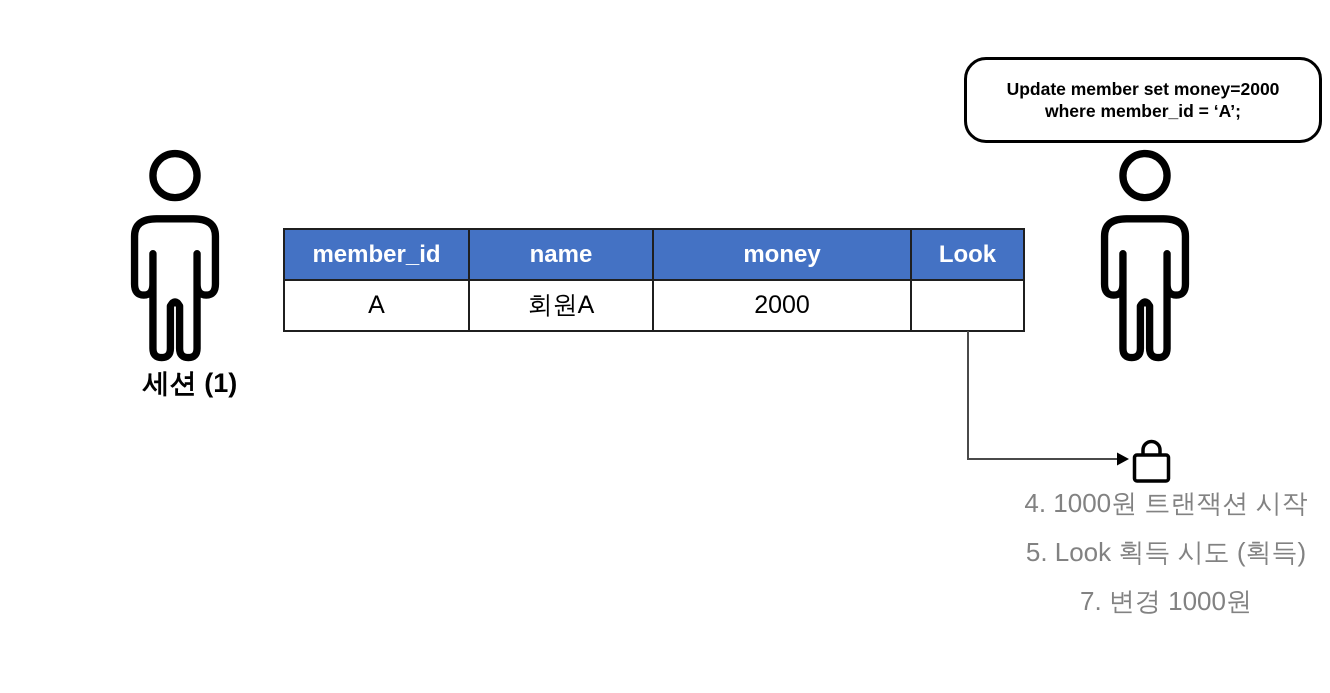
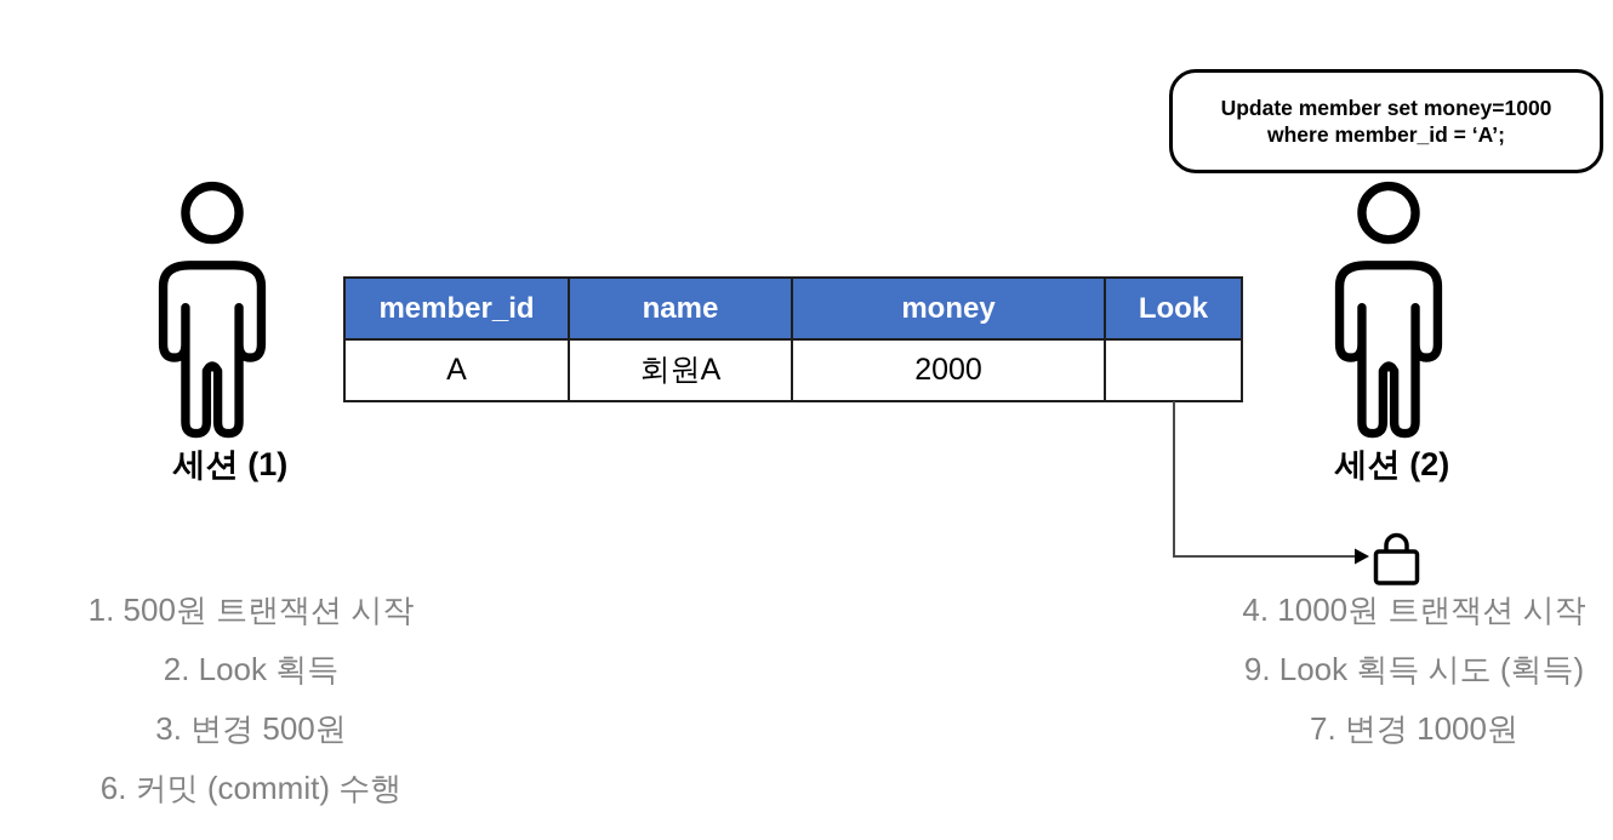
- Update member set money=2000
+ Update member set money=1000
  where member_id = ‘A’;
  세션 (1)
+ 세션 (2)
  member_id	name	money	Look
  A	회원A	2000
+ 1. 500원 트랜잭션 시작
+ 2. Look 획득
+ 3. 변경 500원
+ 6. 커밋 (commit) 수행
  4. 1000원 트랜잭션 시작
- 5. Look 획득 시도 (획득)
+ 9. Look 획득 시도 (획득)
  7. 변경 1000원
